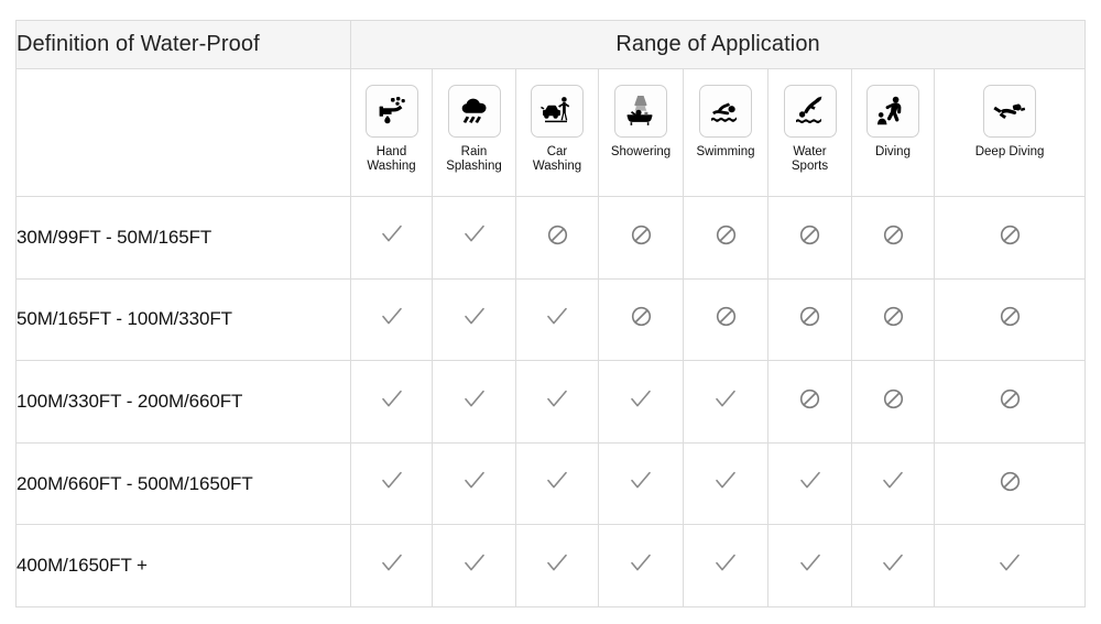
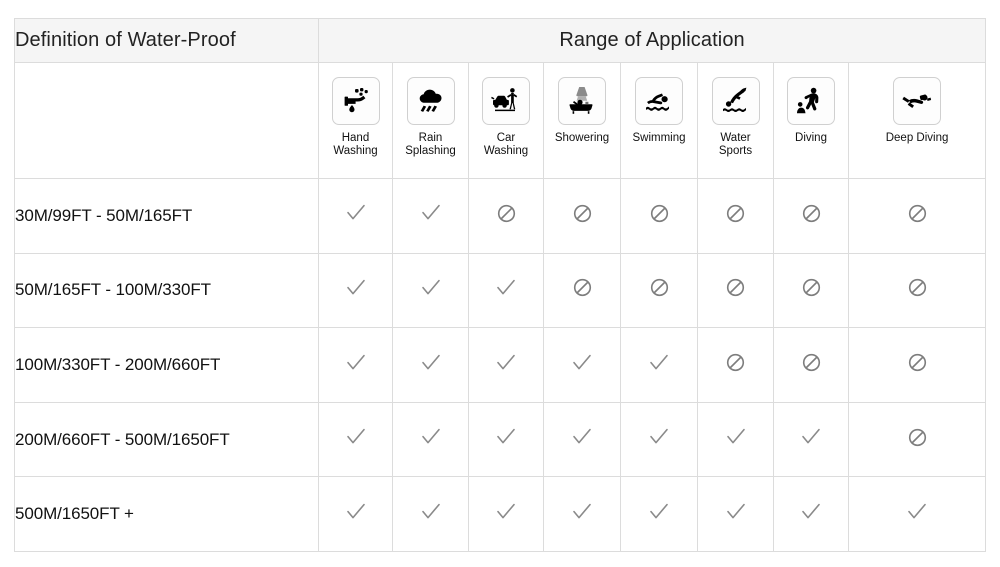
  Definition of Water-Proof	Range of Application
  	Hand Washing	Rain Splashing	Car Washing	Showering	Swimming	Water Sports	Diving	Deep Diving
  30M/99FT - 50M/165FT
  50M/165FT - 100M/330FT
  100M/330FT - 200M/660FT
  200M/660FT - 500M/1650FT
- 400M/1650FT +
+ 500M/1650FT +
